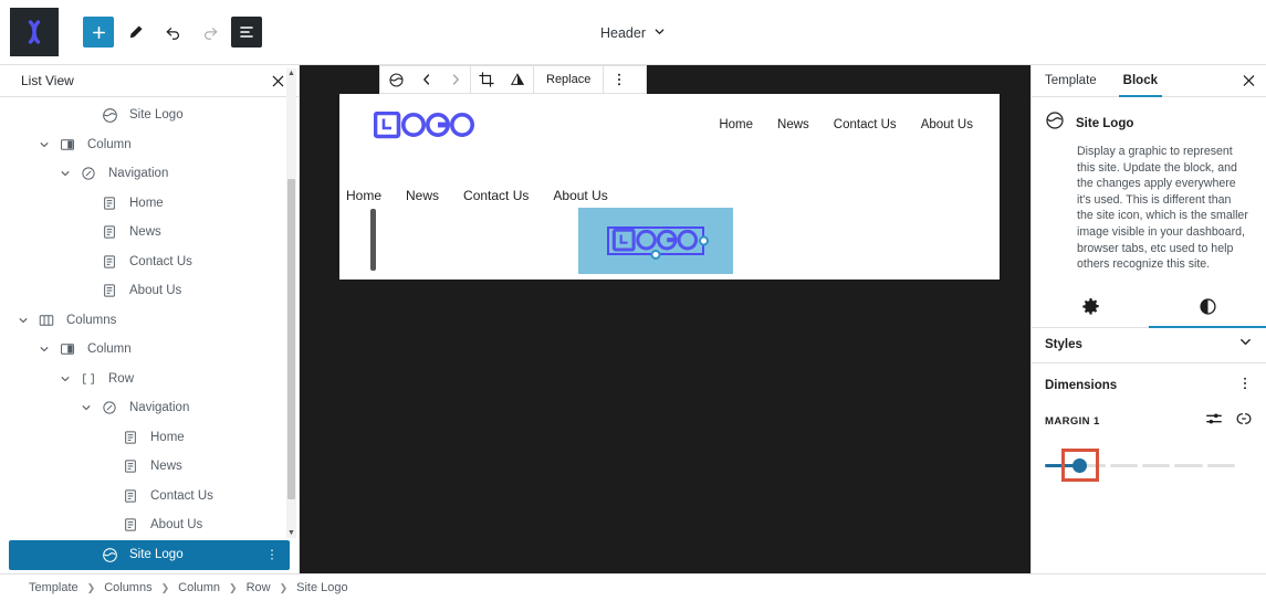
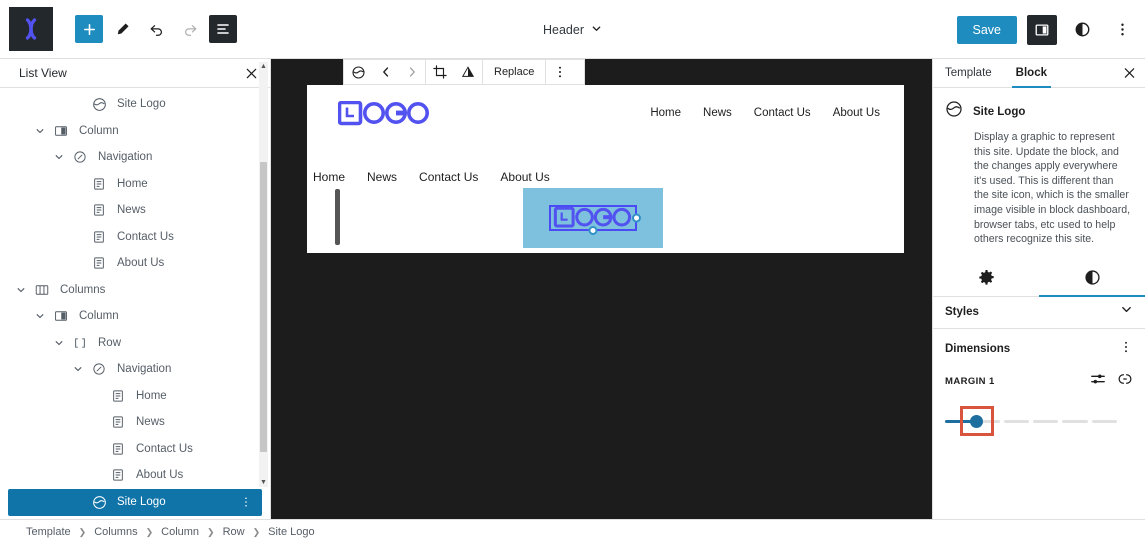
  Header
+ Save
  List View
  Site Logo
  Column
  Navigation
  Home
  News
  Contact Us
  About Us
  Columns
  Column
  Row
  Navigation
  Home
  News
  Contact Us
  About Us
  Site Logo
  Replace
  Home
  News
  Contact Us
  About Us
  Home
  News
  Contact Us
  About Us
  Template
  Block
  Site Logo
- Display a graphic to represent this site. Update the block, and the changes apply everywhere it's used. This is different than the site icon, which is the smaller image visible in your dashboard, browser tabs, etc used to help others recognize this site.
+ Display a graphic to represent this site. Update the block, and the changes apply everywhere it's used. This is different than the site icon, which is the smaller image visible in block dashboard, browser tabs, etc used to help others recognize this site.
  Styles
  Dimensions
  MARGIN 1
  Template
  ❯
  Columns
  ❯
  Column
  ❯
  Row
  ❯
  Site Logo
